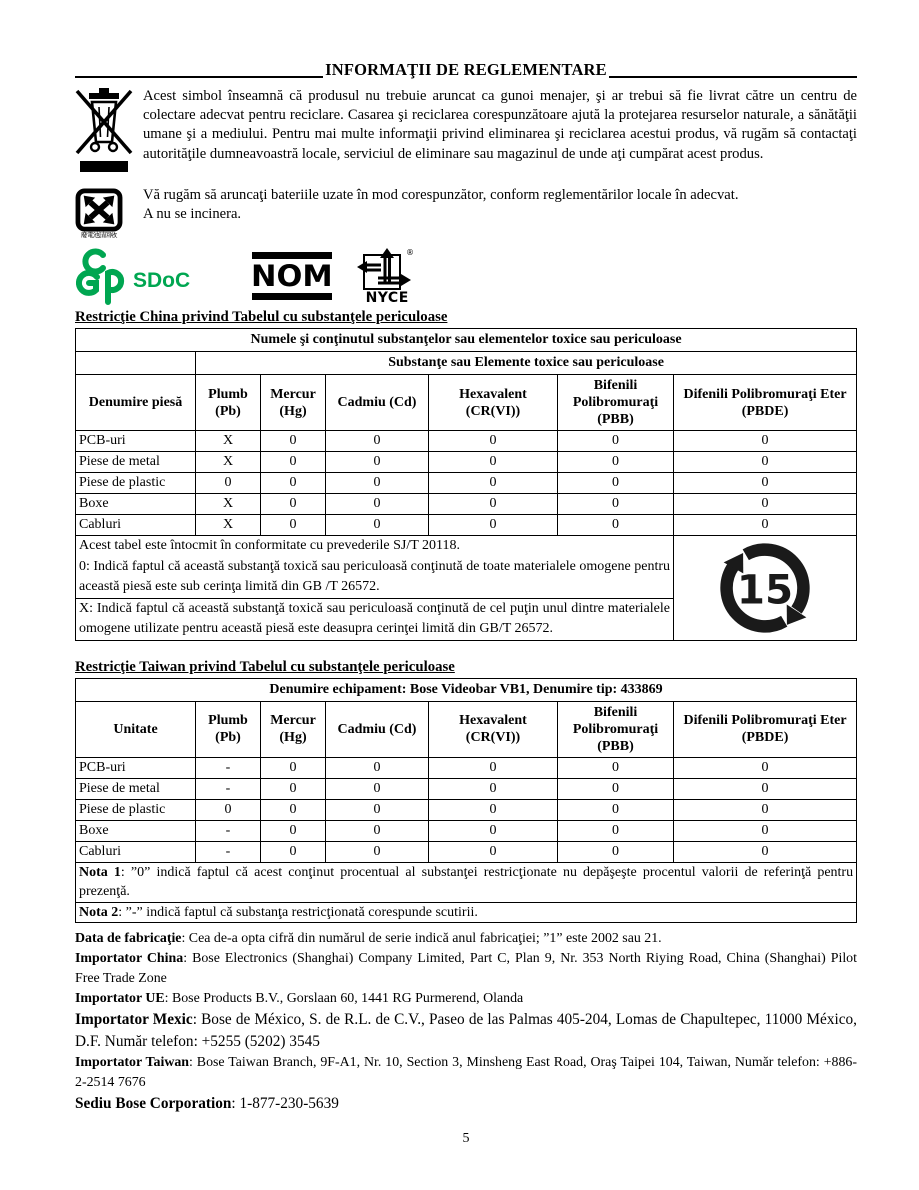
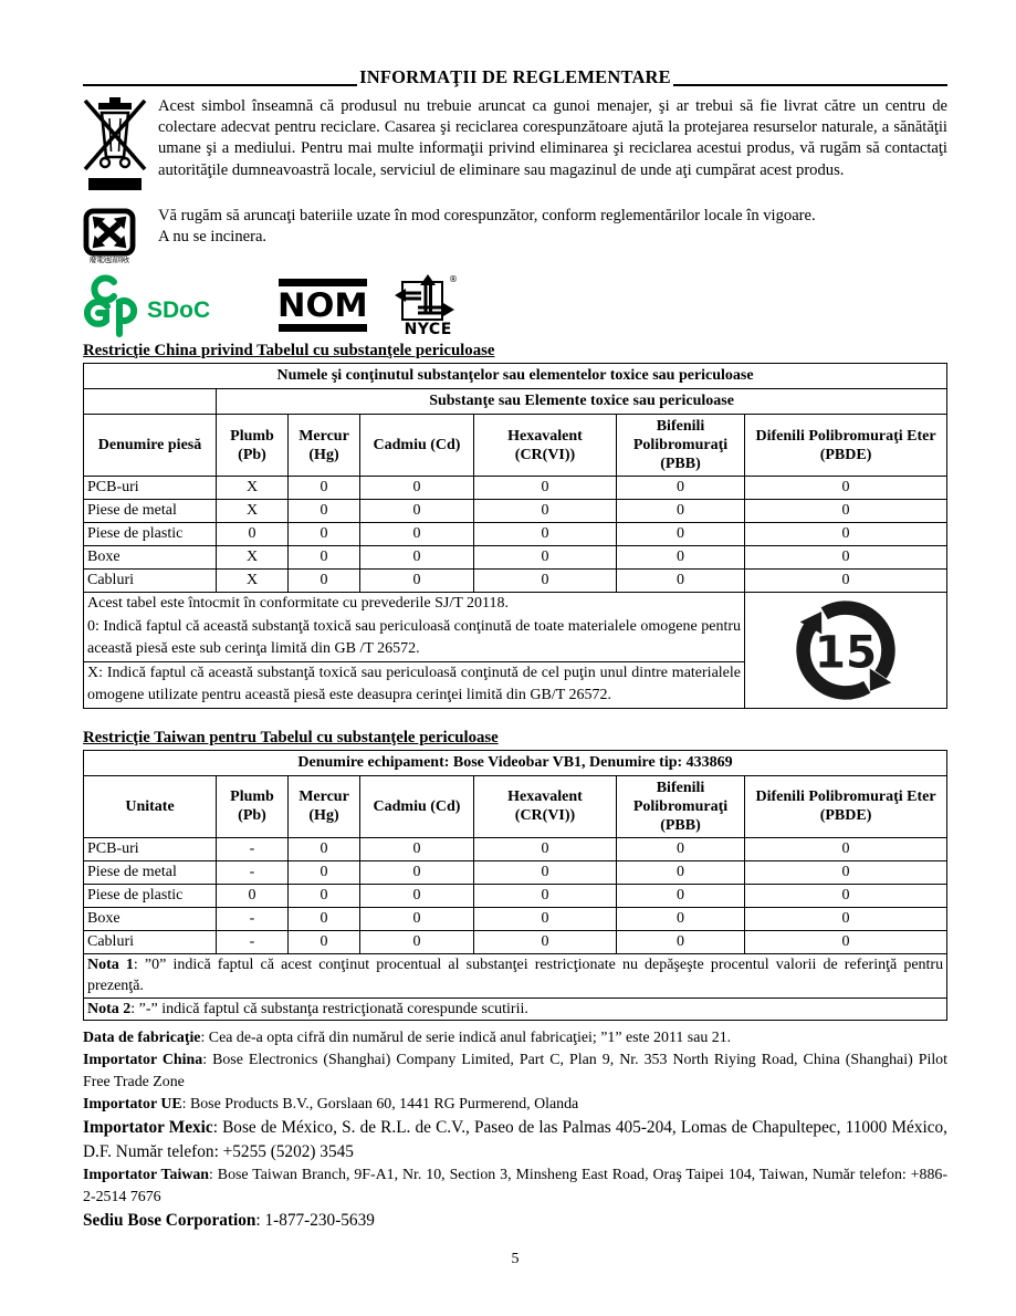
  INFORMAŢII DE REGLEMENTARE
  Acest simbol înseamnă că produsul nu trebuie aruncat ca gunoi menajer, şi ar trebui să fie livrat către un centru de colectare adecvat pentru reciclare. Casarea şi reciclarea corespunzătoare ajută la protejarea resurselor naturale, a sănătăţii umane şi a mediului. Pentru mai multe informaţii privind eliminarea şi reciclarea acestui produs, vă rugăm să contactaţi autorităţile dumneavoastră locale, serviciul de eliminare sau magazinul de unde aţi cumpărat acest produs.
- Vă rugăm să aruncaţi bateriile uzate în mod corespunzător, conform reglementărilor locale în adecvat.
+ Vă rugăm să aruncaţi bateriile uzate în mod corespunzător, conform reglementărilor locale în vigoare.
  A nu se incinera.
  SDoC
  NOM
  ®
  NYCE
  Restricţie China privind Tabelul cu substanţele periculoase
  Numele şi conţinutul substanţelor sau elementelor toxice sau periculoase
  	Substanţe sau Elemente toxice sau periculoase
  Denumire piesă	Plumb (Pb)	Mercur (Hg)	Cadmiu (Cd)	Hexavalent (CR(VI))	Bifenili Polibromuraţi (PBB)	Difenili Polibromuraţi Eter (PBDE)
  PCB-uri	X	0	0	0	0	0
  Piese de metal	X	0	0	0	0	0
  Piese de plastic	0	0	0	0	0	0
  Boxe	X	0	0	0	0	0
  Cabluri	X	0	0	0	0	0
  Acest tabel este întocmit în conformitate cu prevederile SJ/T 20118. 0: Indică faptul că această substanţă toxică sau periculoasă conţinută de toate materialele omogene pentru această piesă este sub cerinţa limită din GB /T 26572.	15
  X: Indică faptul că această substanţă toxică sau periculoasă conţinută de cel puţin unul dintre materialele omogene utilizate pentru această piesă este deasupra cerinţei limită din GB/T 26572.
- Restricţie Taiwan privind Tabelul cu substanţele periculoase
+ Restricţie Taiwan pentru Tabelul cu substanţele periculoase
  Denumire echipament: Bose Videobar VB1, Denumire tip: 433869
  Unitate	Plumb (Pb)	Mercur (Hg)	Cadmiu (Cd)	Hexavalent (CR(VI))	Bifenili Polibromuraţi (PBB)	Difenili Polibromuraţi Eter (PBDE)
  PCB-uri	-	0	0	0	0	0
  Piese de metal	-	0	0	0	0	0
  Piese de plastic	0	0	0	0	0	0
  Boxe	-	0	0	0	0	0
  Cabluri	-	0	0	0	0	0
  Nota 1: ”0” indică faptul că acest conţinut procentual al substanţei restricţionate nu depăşeşte procentul valorii de referinţă pentru prezenţă.
  Nota 2: ”-” indică faptul că substanţa restricţionată corespunde scutirii.
- Data de fabricaţie: Cea de-a opta cifră din numărul de serie indică anul fabricaţiei; ”1” este 2002 sau 21.
+ Data de fabricaţie: Cea de-a opta cifră din numărul de serie indică anul fabricaţiei; ”1” este 2011 sau 21.
  Importator China: Bose Electronics (Shanghai) Company Limited, Part C, Plan 9, Nr. 353 North Riying Road, China (Shanghai) Pilot Free Trade Zone
  Importator UE: Bose Products B.V., Gorslaan 60, 1441 RG Purmerend, Olanda
  Importator Mexic: Bose de México, S. de R.L. de C.V., Paseo de las Palmas 405-204, Lomas de Chapultepec, 11000 México, D.F. Număr telefon: +5255 (5202) 3545
  Importator Taiwan: Bose Taiwan Branch, 9F-A1, Nr. 10, Section 3, Minsheng East Road, Oraş Taipei 104, Taiwan, Număr telefon: +886-2-2514 7676
  Sediu Bose Corporation: 1-877-230-5639
  5
